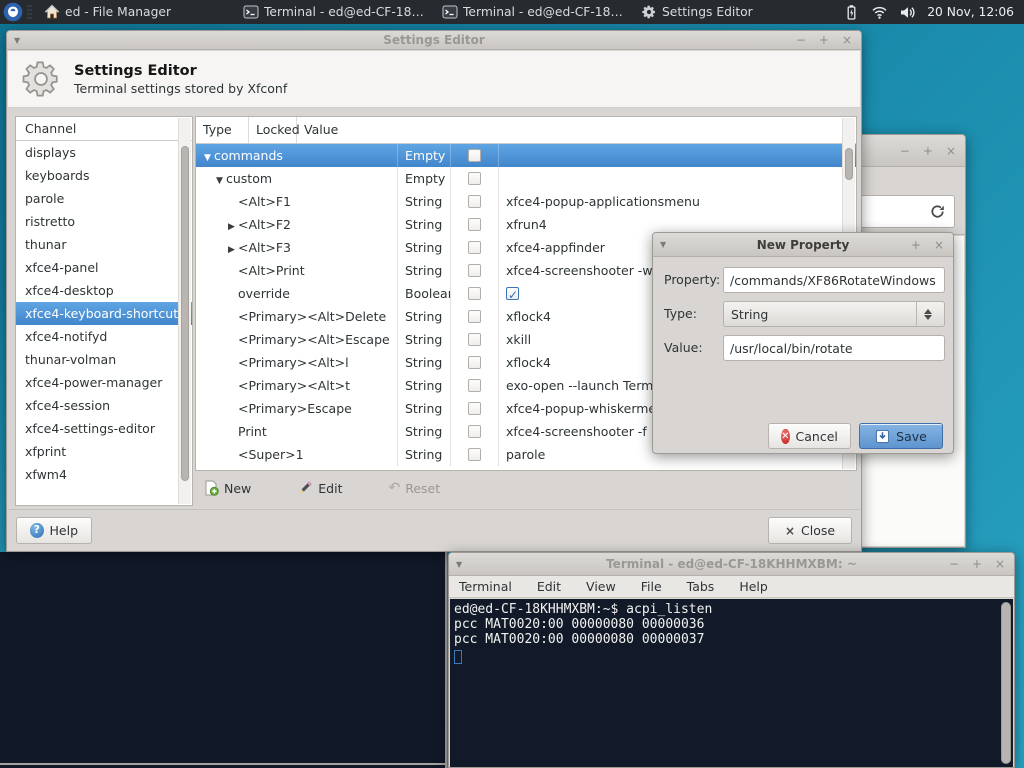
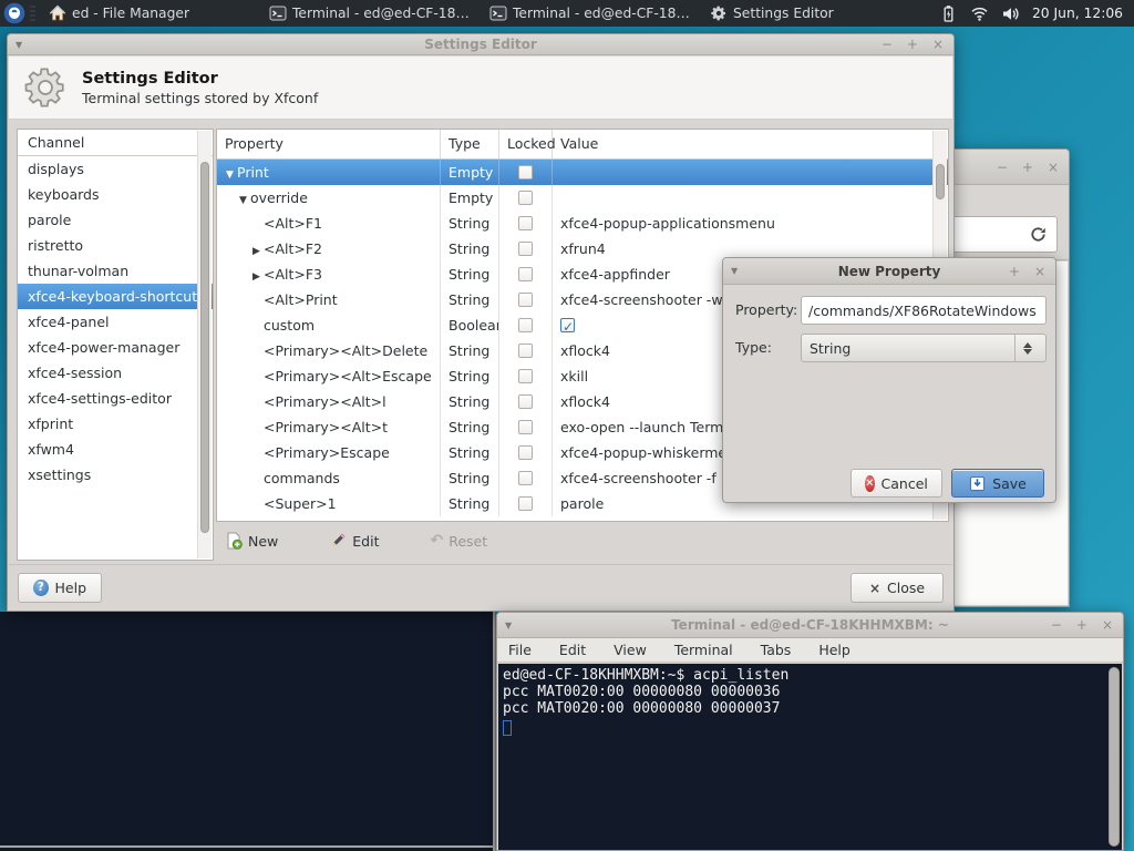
  ed - File Manager
  Terminal - ed@ed-CF-18KH
  Terminal - ed@ed-CF-18KH
  Settings Editor
- 20 Nov, 12:06
+ 20 Jun, 12:06
  −
  +
  ×
  ▼
  Settings Editor
  −
  +
  ×
  Settings Editor
  Terminal settings stored by Xfconf
  Channel
  displays
  keyboards
  parole
  ristretto
- thunar
- xfce4-panel
+ thunar-volman
- xfce4-desktop
  xfce4-keyboard-shortcut
- xfce4-notifyd
- thunar-volman
+ xfce4-panel
  xfce4-power-manager
  xfce4-session
  xfce4-settings-editor
  xfprint
  xfwm4
+ xsettings
+ Property
  Type
  Locked
  Value
- ▼ commands
+ ▼ Print
  Empty
- ▼ custom
+ ▼ override
  Empty
  <Alt>F1
  String
  xfce4-popup-applicationsmenu
  ▶ <Alt>F2
  String
  xfrun4
  ▶ <Alt>F3
  String
  xfce4-appfinder
  <Alt>Print
  String
  xfce4-screenshooter -w
- override
+ custom
  Boolea
  <Primary><Alt>Delete
  String
  xflock4
  <Primary><Alt>Escape
  String
  xkill
  <Primary><Alt>l
  String
  xflock4
  <Primary><Alt>t
  String
  exo-open --launch Term
  <Primary>Escape
  String
  xfce4-popup-whiskerm
- Print
+ commands
  String
  xfce4-screenshooter -f
  <Super>1
  String
  parole
  New
  Edit
  ↶
  Reset
  ?
  Help
  ×
  Close
  ▼
  New Property
  +
  ×
  Property:
  /commands/XF86RotateWindows
  Type:
  String
- Value:
- /usr/local/bin/rotate
  ✕
  Cancel
  Save
  ▼
  Terminal - ed@ed-CF-18KHHMXBM: ~
  −
  +
  ×
- Terminal
+ File
  Edit
  View
- File
+ Terminal
  Tabs
  Help
  ed@ed-CF-18KHHMXBM:~$ acpi_listen
  pcc MAT0020:00 00000080 00000036
  pcc MAT0020:00 00000080 00000037
